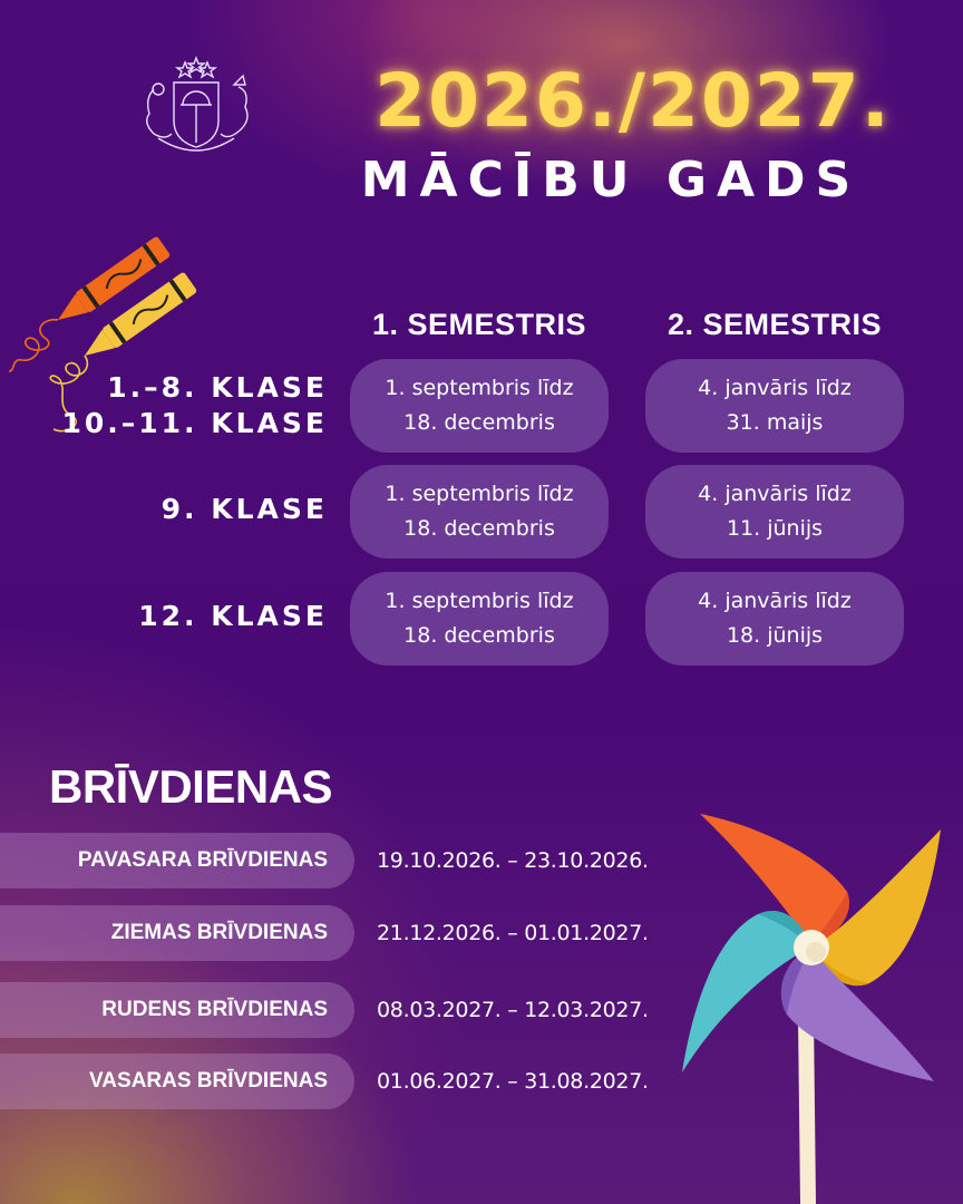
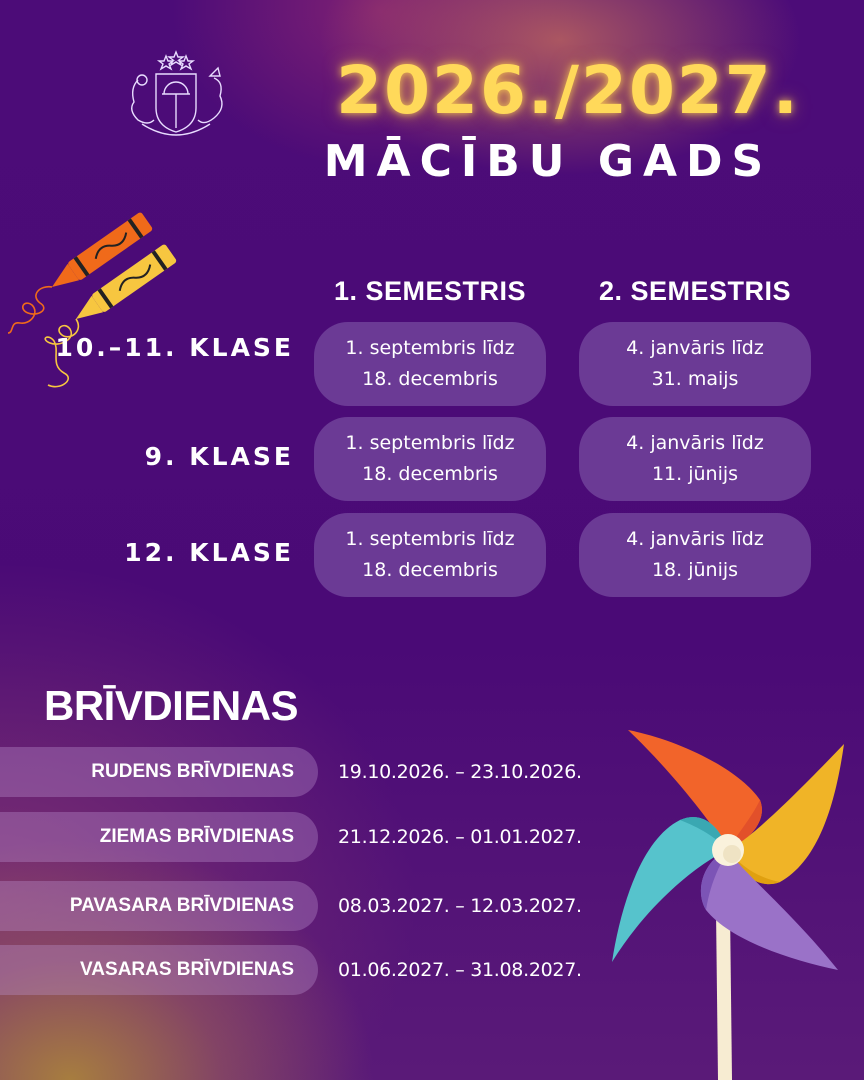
  2026./2027.
  MĀCĪBU GADS
  1. SEMESTRIS
  2. SEMESTRIS
- 1.–8. KLASE
  10.–11. KLASE
  1. septembris līdz
  18. decembris
  4. janvāris līdz
  31. maijs
  9. KLASE
  1. septembris līdz
  18. decembris
  4. janvāris līdz
  11. jūnijs
  12. KLASE
  1. septembris līdz
  18. decembris
  4. janvāris līdz
  18. jūnijs
  BRĪVDIENAS
- PAVASARA BRĪVDIENAS
+ RUDENS BRĪVDIENAS
  19.10.2026. – 23.10.2026.
  ZIEMAS BRĪVDIENAS
  21.12.2026. – 01.01.2027.
- RUDENS BRĪVDIENAS
+ PAVASARA BRĪVDIENAS
  08.03.2027. – 12.03.2027.
  VASARAS BRĪVDIENAS
  01.06.2027. – 31.08.2027.
